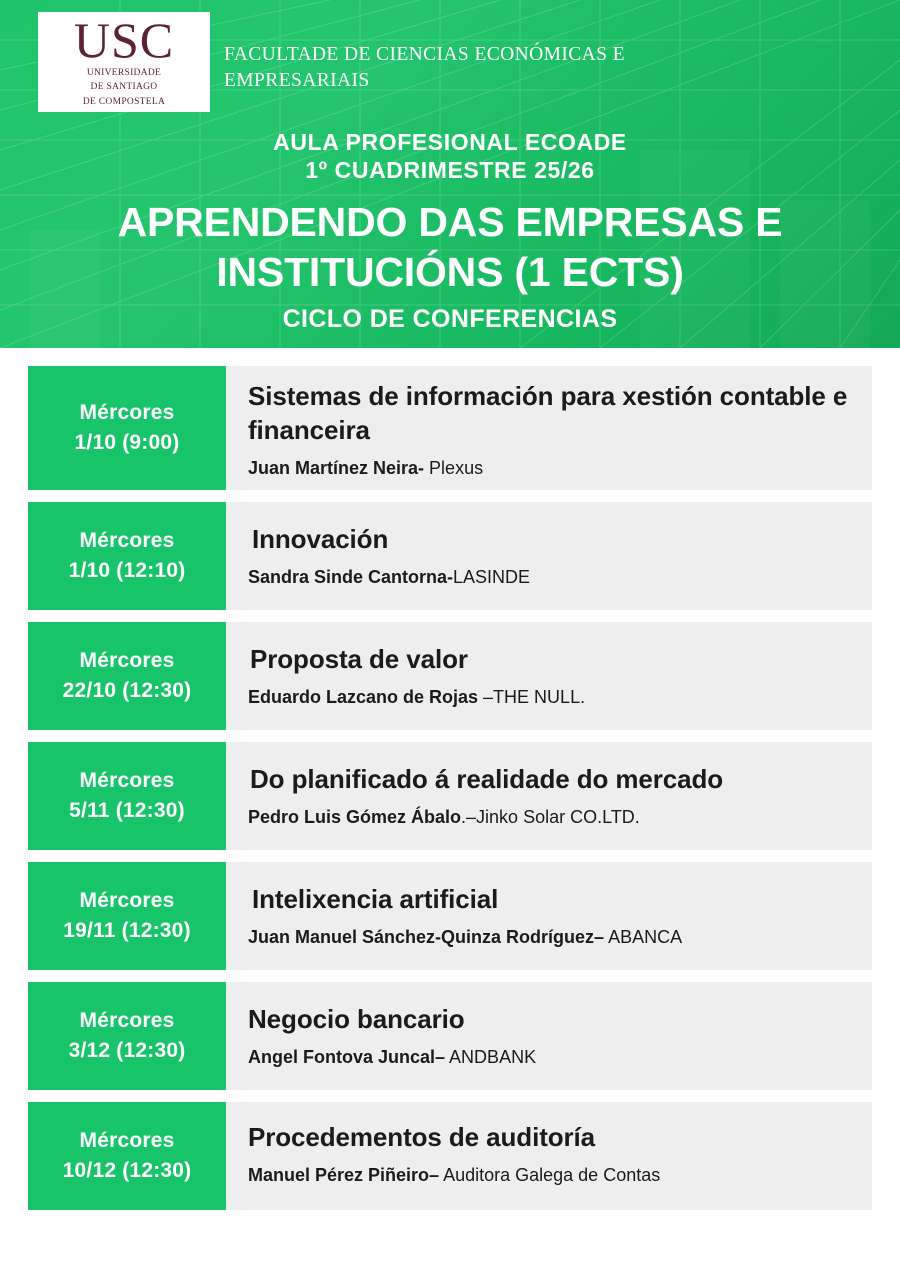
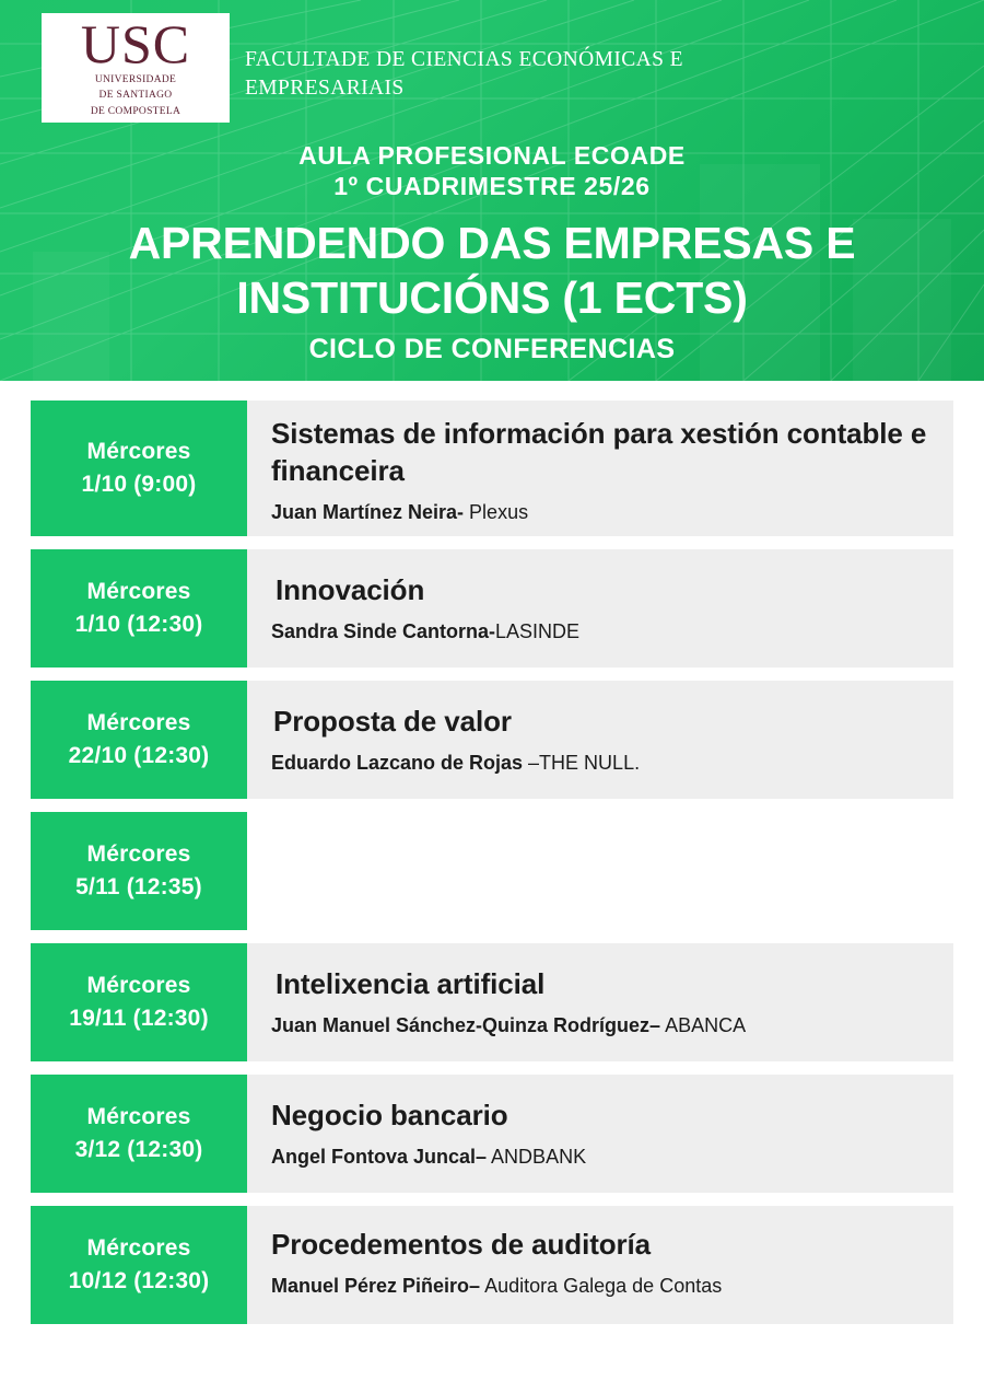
  USC
  UNIVERSIDADE
  DE SANTIAGO
  DE COMPOSTELA
  FACULTADE DE CIENCIAS ECONÓMICAS E EMPRESARIAIS
  AULA PROFESIONAL ECOADE
  1º CUADRIMESTRE 25/26
  APRENDENDO DAS EMPRESAS E
  INSTITUCIÓNS (1 ECTS)
  CICLO DE CONFERENCIAS
  Mércores
  1/10 (9:00)
  Sistemas de información para xestión contable e financeira
  Juan Martínez Neira- Plexus
  Mércores
- 1/10 (12:10)
+ 1/10 (12:30)
  Innovación
  Sandra Sinde Cantorna-LASINDE
  Mércores
  22/10 (12:30)
  Proposta de valor
  Eduardo Lazcano de Rojas –THE NULL.
  Mércores
- 5/11 (12:30)
+ 5/11 (12:35)
- Do planificado á realidade do mercado
- Pedro Luis Gómez Ábalo.–Jinko Solar CO.LTD.
  Mércores
  19/11 (12:30)
  Intelixencia artificial
  Juan Manuel Sánchez-Quinza Rodríguez– ABANCA
  Mércores
  3/12 (12:30)
  Negocio bancario
  Angel Fontova Juncal– ANDBANK
  Mércores
  10/12 (12:30)
  Procedementos de auditoría
  Manuel Pérez Piñeiro– Auditora Galega de Contas
